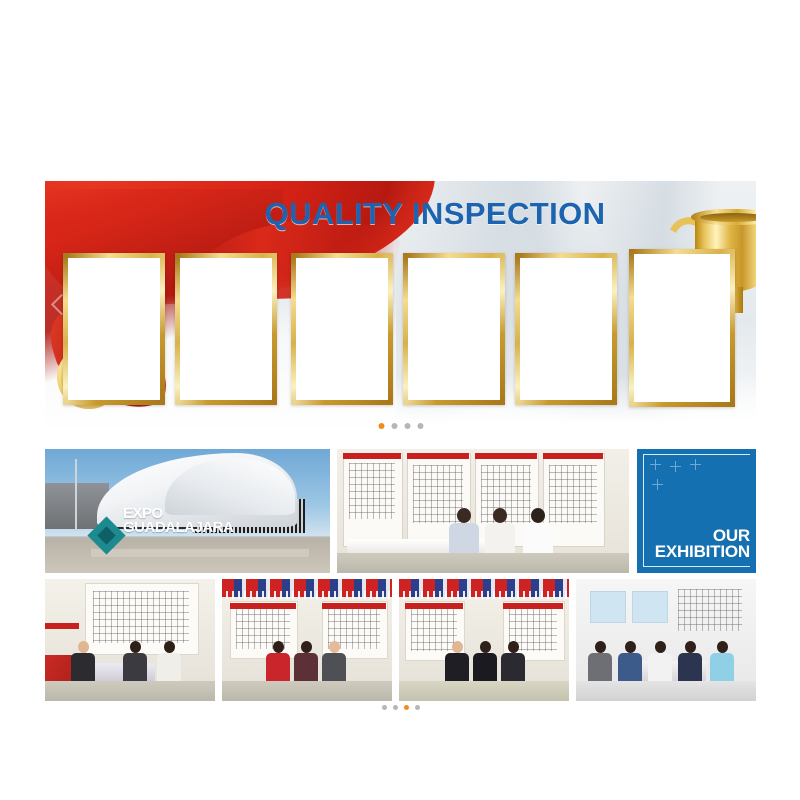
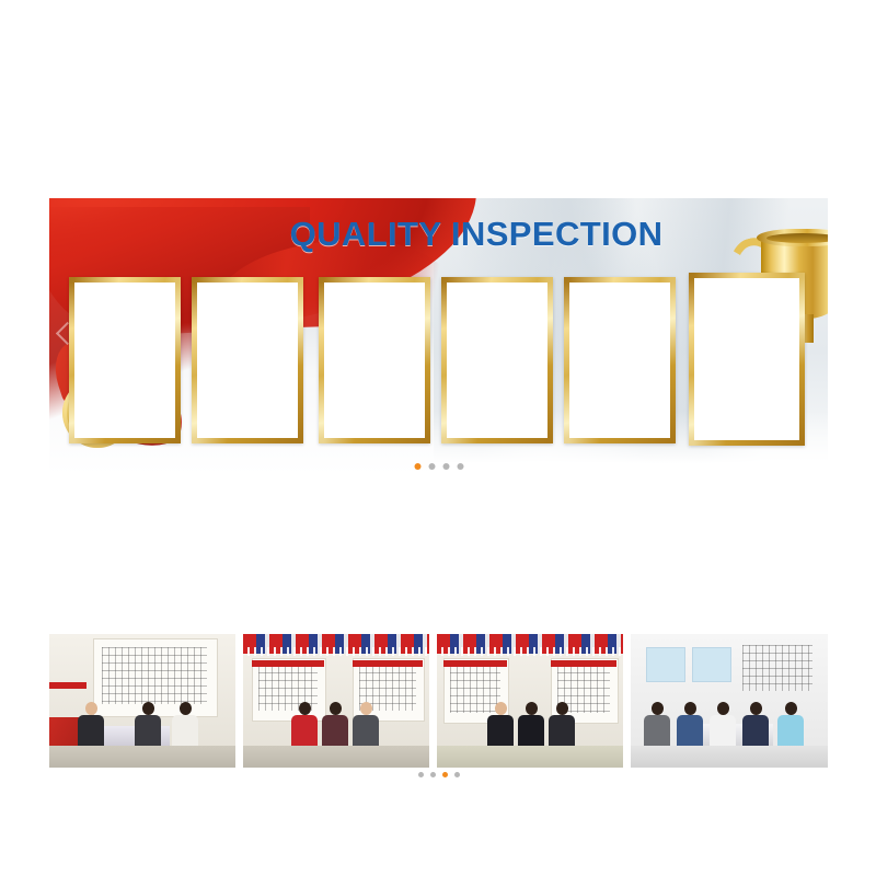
  QUALITY INSPECTION
- EXPO
- GUADALAJARA
- OUR
- EXHIBITION
